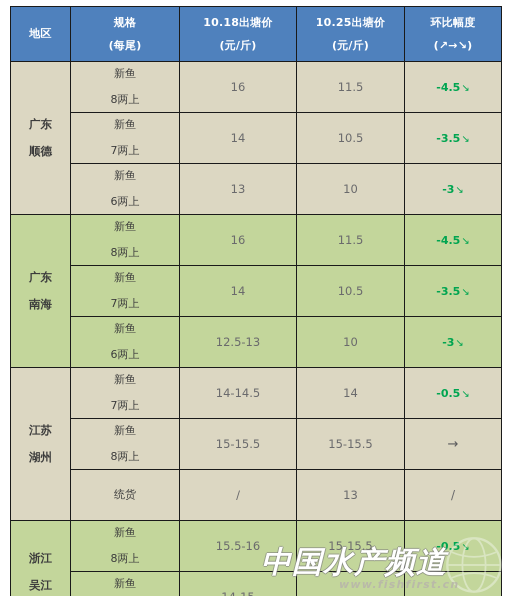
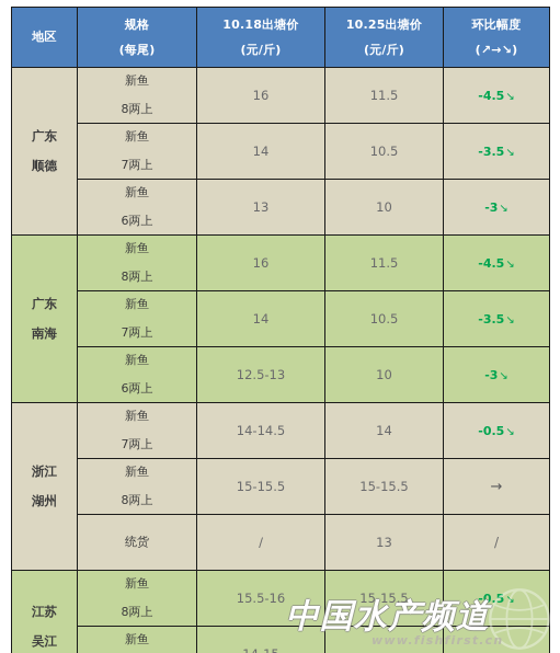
  地区	规格 (每尾)	10.18出塘价 (元/斤)	10.25出塘价 (元/斤)	环比幅度 (↗→↘)
  广东顺德	新鱼8两上	16	11.5	-4.5↘
  新鱼7两上	14	10.5	-3.5↘
  新鱼6两上	13	10	-3↘
  广东南海	新鱼8两上	16	11.5	-4.5↘
  新鱼7两上	14	10.5	-3.5↘
  新鱼6两上	12.5-13	10	-3↘
- 江苏湖州	新鱼7两上	14-14.5	14	-0.5↘
+ 浙江湖州	新鱼7两上	14-14.5	14	-0.5↘
  新鱼8两上	15-15.5	15-15.5	→
  统货	/	13	/
- 浙江吴江	新鱼8两上	15.5-16	15-15.5	-0.5↘
+ 江苏吴江	新鱼8两上	15.5-16	15-15.5	-0.5↘
  中国水产频道
  www.fishfirst.cn
